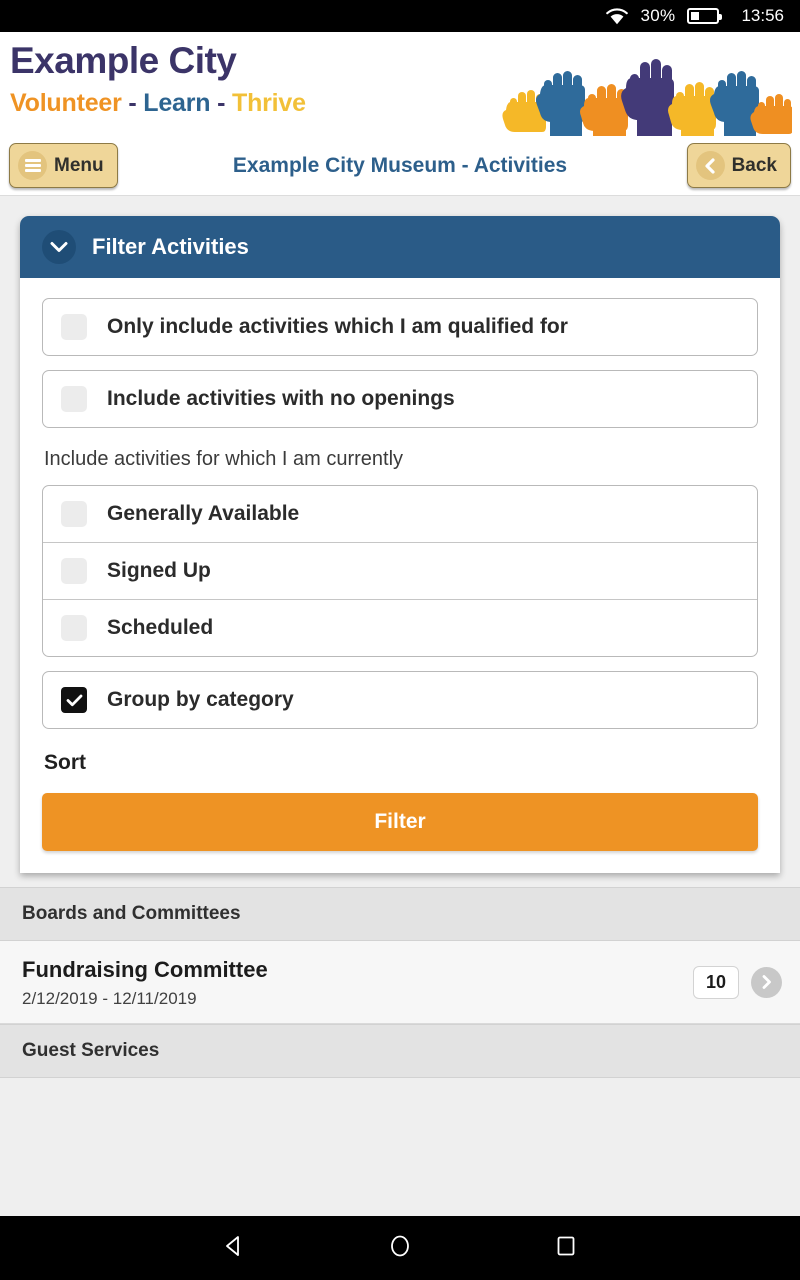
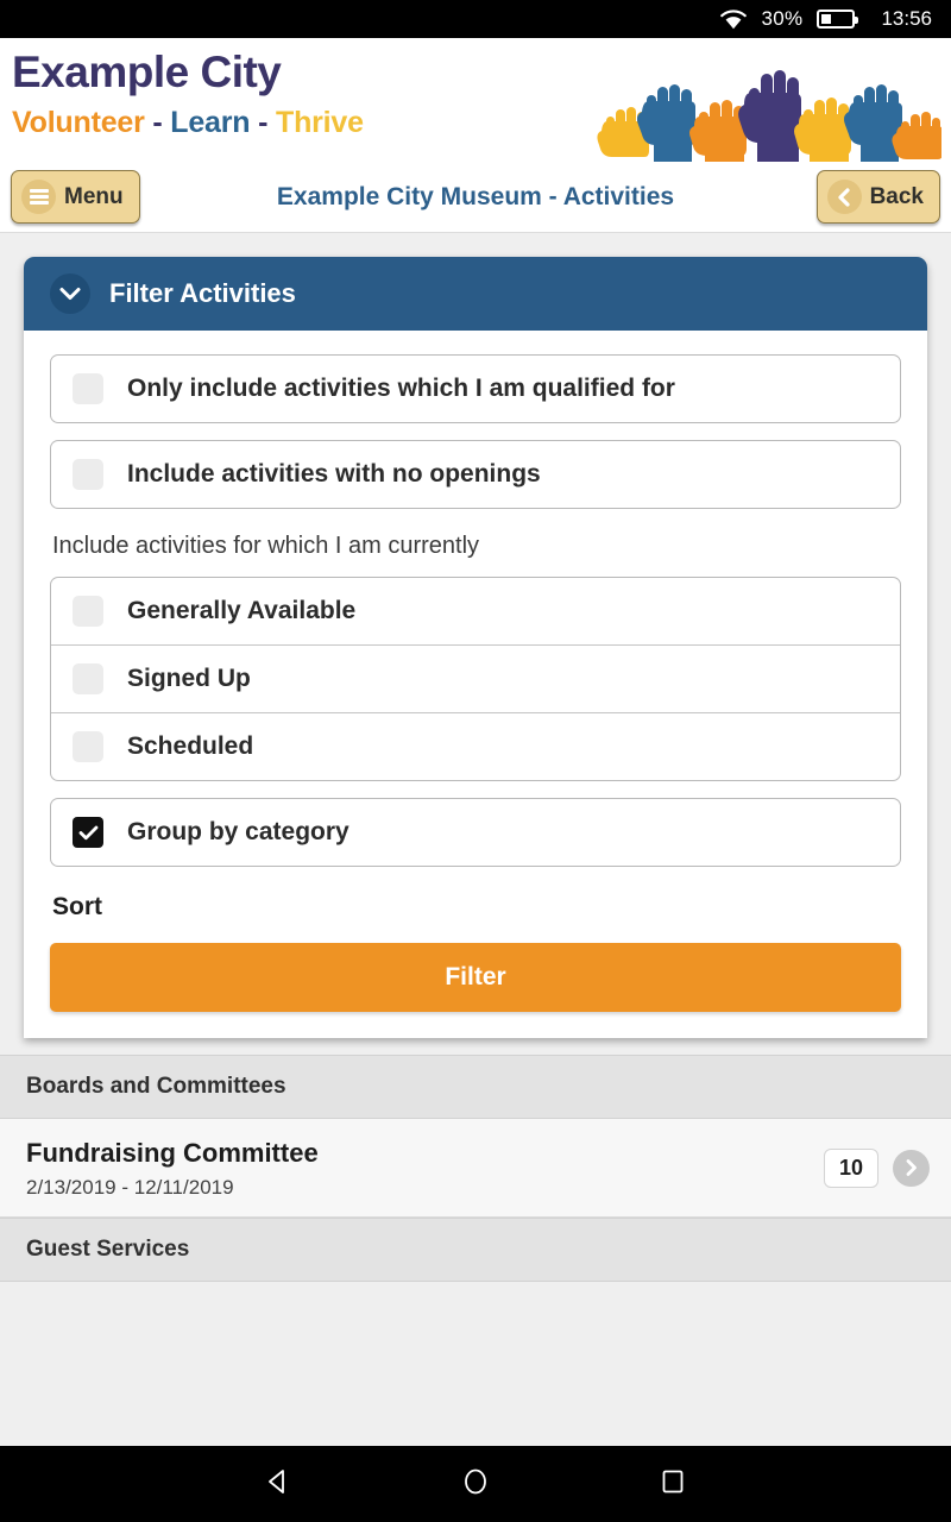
  30%
  13:56
  Example City
  Volunteer - Learn - Thrive
  Menu
  Example City Museum - Activities
  Back
  Filter Activities
  Only include activities which I am qualified for
  Include activities with no openings
  Include activities for which I am currently
  Generally Available
  Signed Up
  Scheduled
  Group by category
  Sort
  Filter
  Boards and Committees
  Fundraising Committee
- 2/12/2019 - 12/11/2019
+ 2/13/2019 - 12/11/2019
  10
  Guest Services
